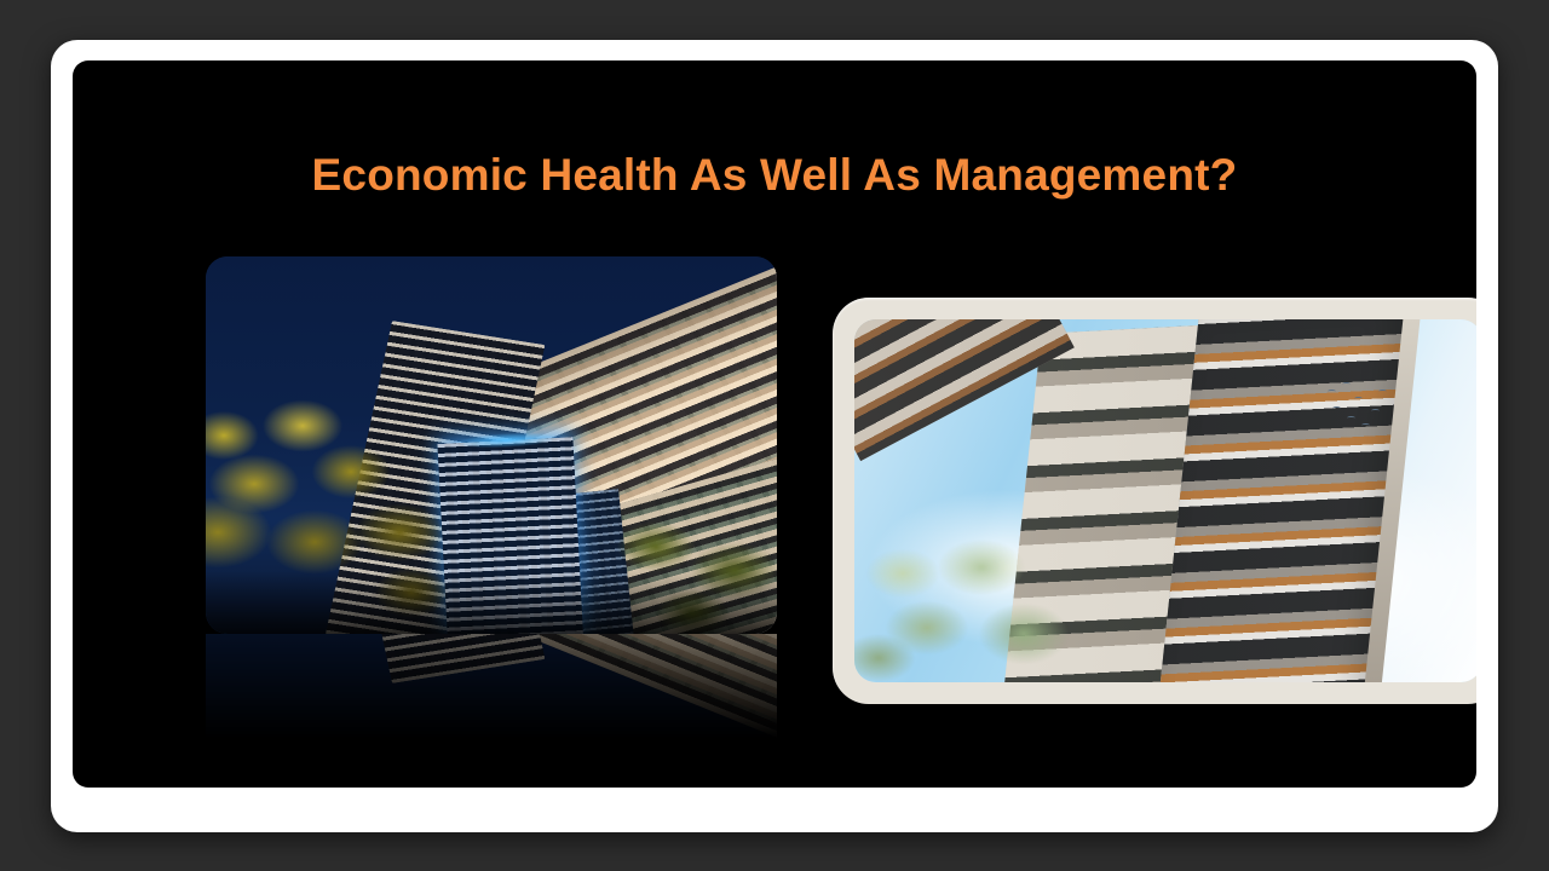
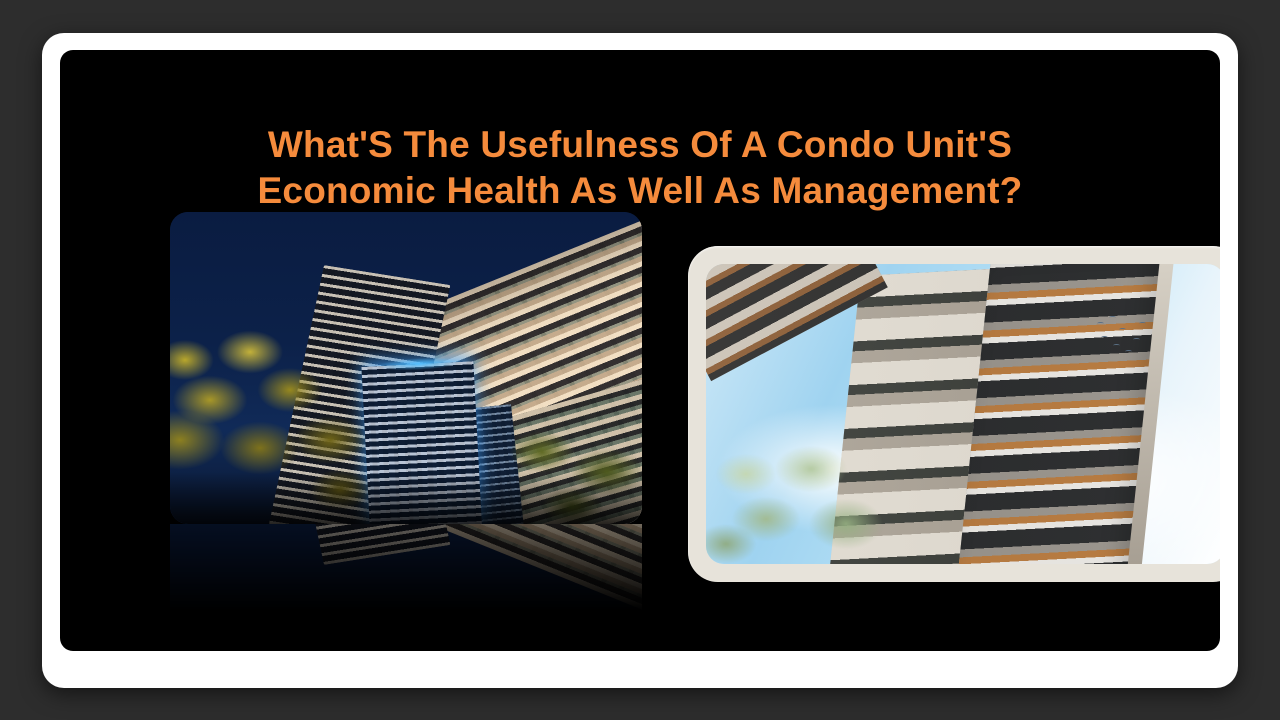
+ What'S The Usefulness Of A Condo Unit'S
  Economic Health As Well As Management?
